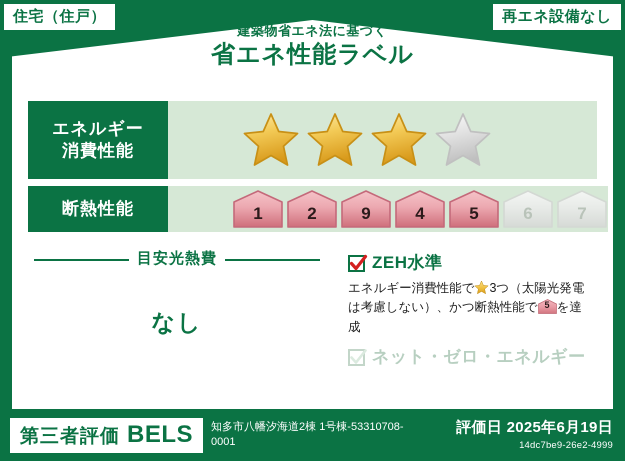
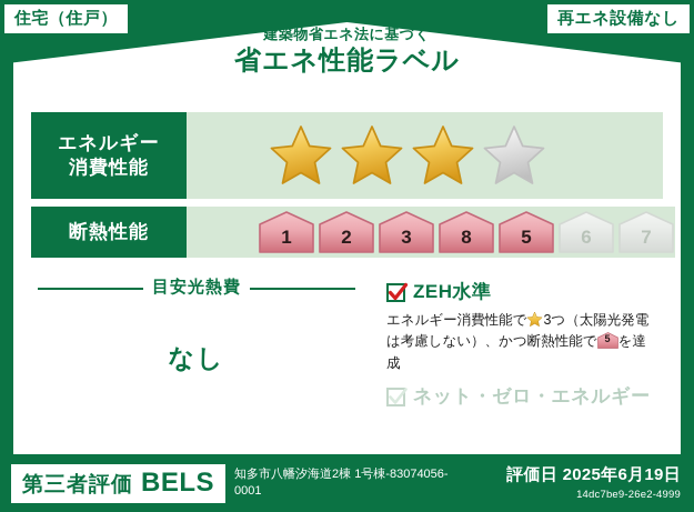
  住宅（住戸）
  再エネ設備なし
  建築物省エネ法に基づく
  省エネ性能ラベル
  エネルギー
  消費性能
  断熱性能
  1
  2
- 9
+ 3
- 4
+ 8
  5
  6
  7
  目安光熱費
  なし
  ZEH水準
  エネルギー消費性能で 3つ（太陽光発電
  は考慮しない）、かつ断熱性能で
  5
  を達成
  ネット・ゼロ・エネルギー
  第三者評価
  BELS
- 知多市八幡汐海道2棟 1号棟-53310708-0001
+ 知多市八幡汐海道2棟 1号棟-83074056-0001
  評価日 2025年6月19日
  14dc7be9-26e2-4999
